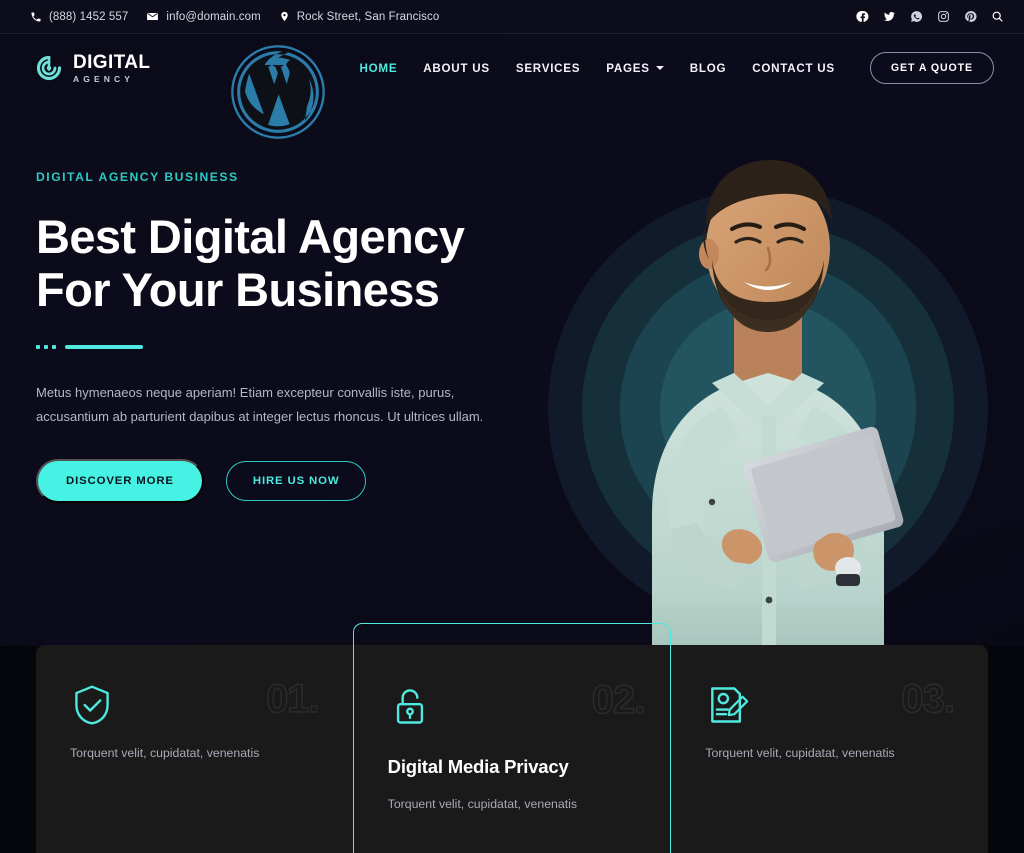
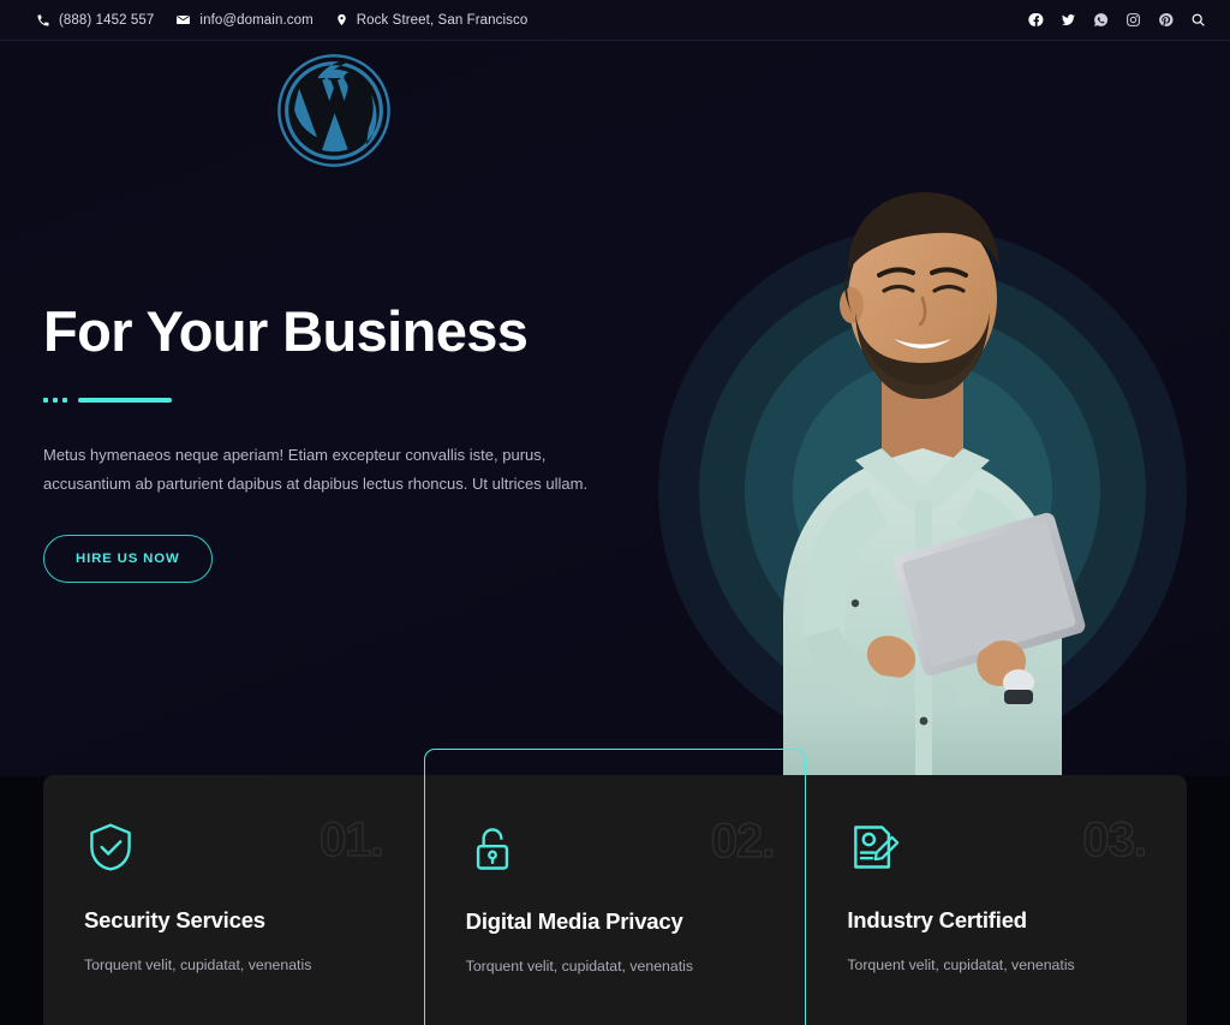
  (888) 1452 557
  info@domain.com
  Rock Street, San Francisco
- DIGITAL
- AGENCY
- HOME
- ABOUT US
- SERVICES
- PAGES
- BLOG
- CONTACT US
- GET A QUOTE
- DIGITAL AGENCY BUSINESS
- Best Digital Agency
  For Your Business
- Metus hymenaeos neque aperiam! Etiam excepteur convallis iste, purus, accusantium ab parturient dapibus at integer lectus rhoncus. Ut ultrices ullam.
+ Metus hymenaeos neque aperiam! Etiam excepteur convallis iste, purus, accusantium ab parturient dapibus at dapibus lectus rhoncus. Ut ultrices ullam.
- DISCOVER MORE
  HIRE US NOW
+ Security Services
  Torquent velit, cupidatat, venenatis
  Digital Media Privacy
  Torquent velit, cupidatat, venenatis
+ Industry Certified
  Torquent velit, cupidatat, venenatis
